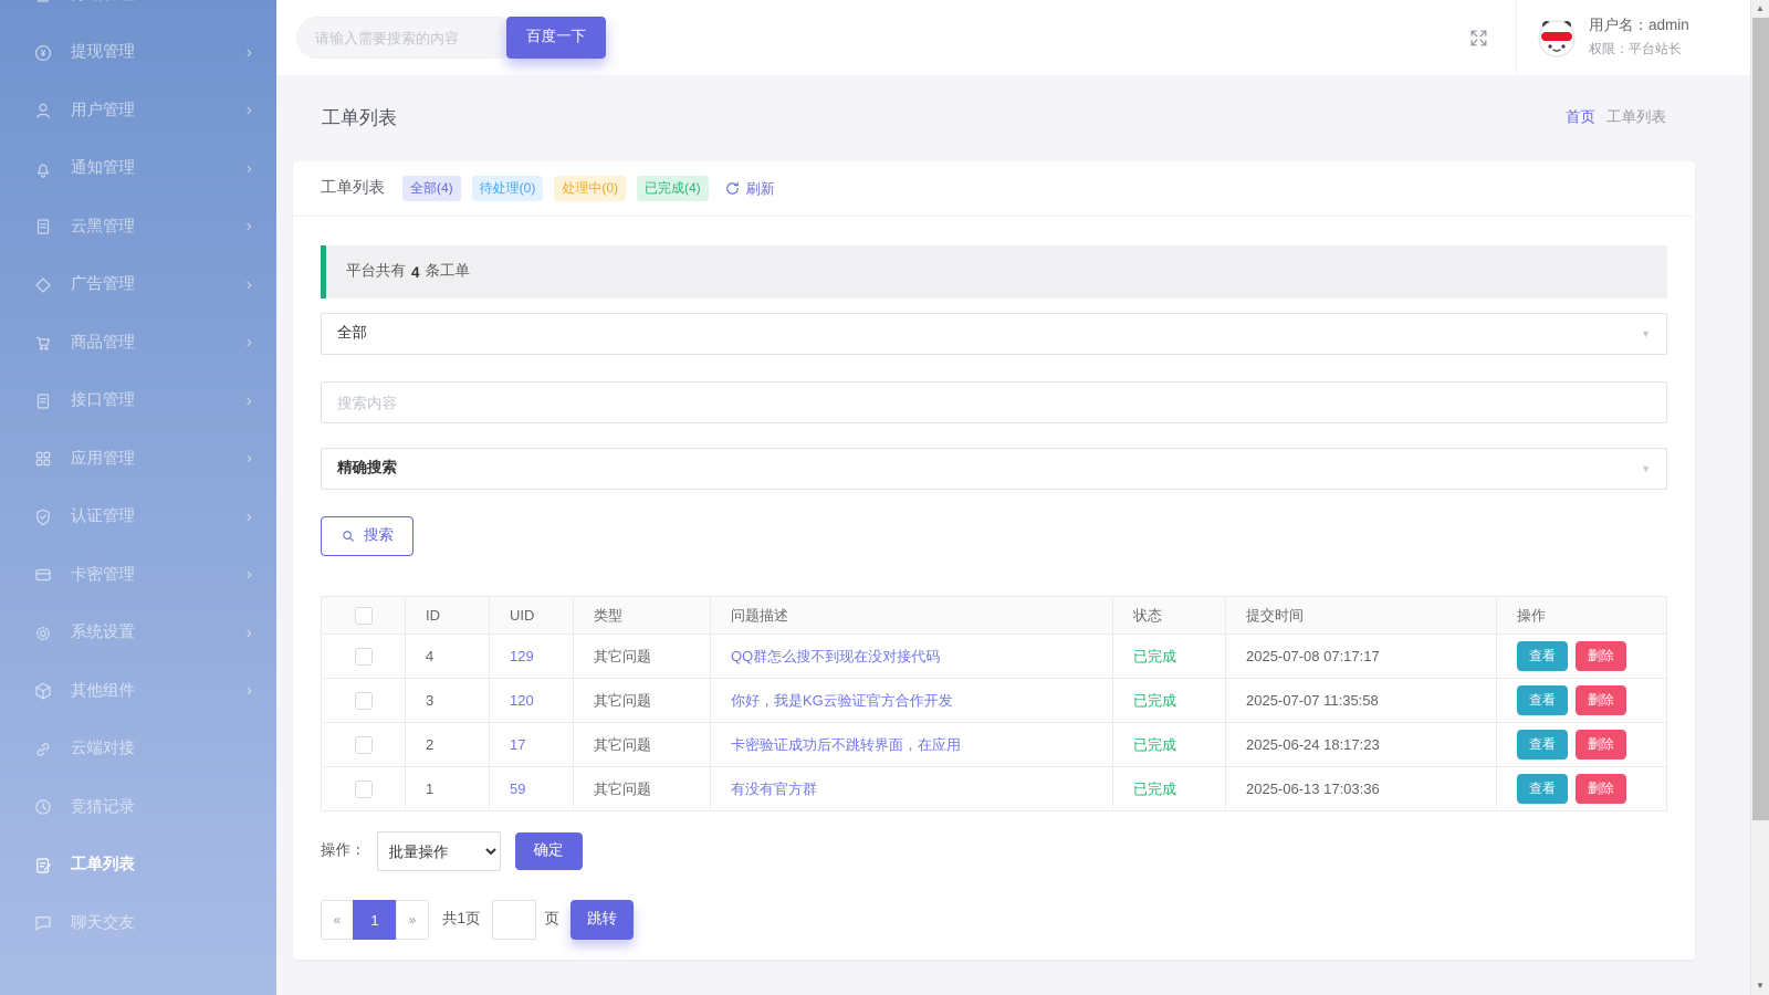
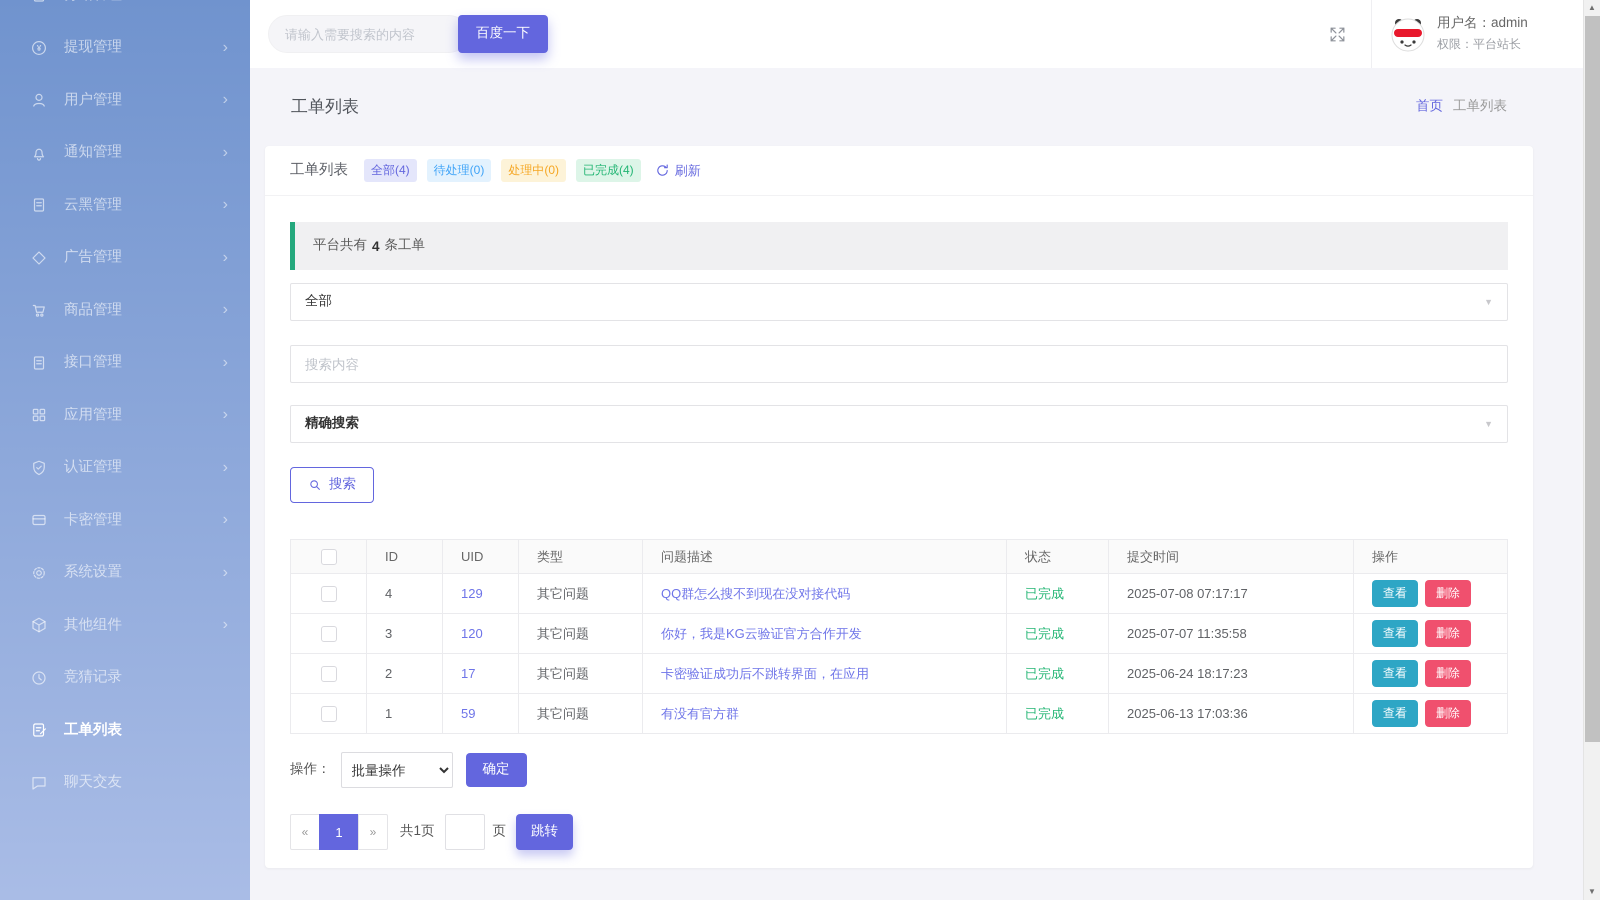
  ¥
  提现管理
  ›
  用户管理
  ›
  通知管理
  ›
  云黑管理
  ›
  广告管理
  ›
  商品管理
  ›
  接口管理
  ›
  应用管理
  ›
  认证管理
  ›
  卡密管理
  ›
  系统设置
  ›
  其他组件
  ›
- 云端对接
  竞猜记录
  工单列表
  聊天交友
  请输入需要搜索的内容
  百度一下
  用户名：admin
  权限：平台站长
  工单列表
  首页 工单列表
  工单列表
  全部(4)
  待处理(0)
  处理中(0)
  已完成(4)
  刷新
  平台共有
  4
  条工单
  全部
  ▼
  搜索内容
  精确搜索
  ▼
  搜索
  	ID	UID	类型	问题描述	状态	提交时间	操作
  	4	129	其它问题	QQ群怎么搜不到现在没对接代码	已完成	2025-07-08 07:17:17	查看 删除
  	3	120	其它问题	你好，我是KG云验证官方合作开发	已完成	2025-07-07 11:35:58	查看 删除
  	2	17	其它问题	卡密验证成功后不跳转界面，在应用	已完成	2025-06-24 18:17:23	查看 删除
  	1	59	其它问题	有没有官方群	已完成	2025-06-13 17:03:36	查看 删除
  操作：
  批量操作
  确定
  «
  1
  »
  共1页
  页
  跳转
  ▲
  ▼
